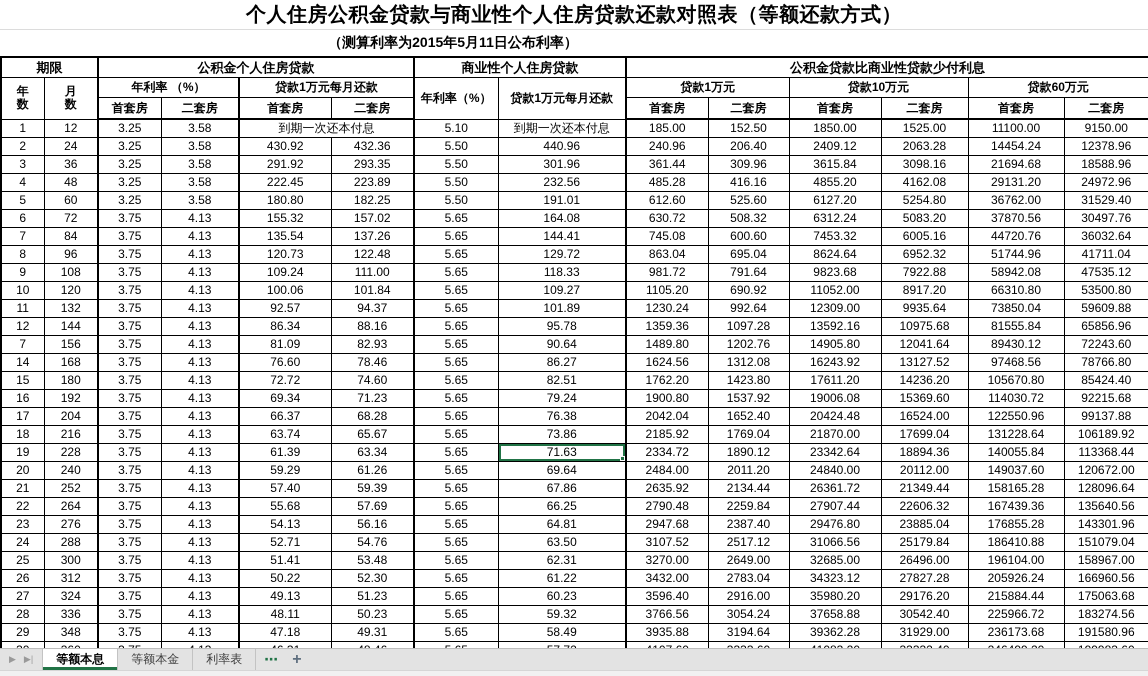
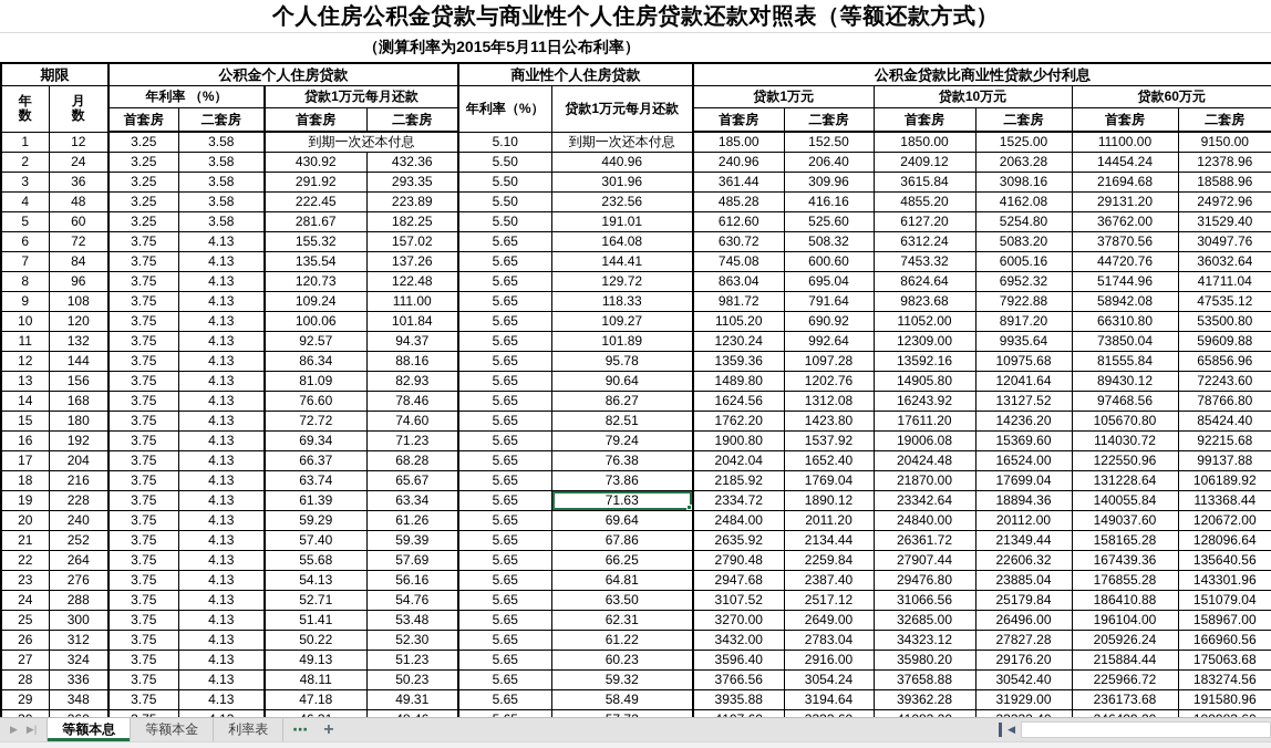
  个人住房公积金贷款与商业性个人住房贷款还款对照表（等额还款方式）
  （测算利率为2015年5月11日公布利率）
  期限	公积金个人住房贷款	商业性个人住房贷款	公积金贷款比商业性贷款少付利息
  年数	月数	年利率 （%）	贷款1万元每月还款	年利率（%）	贷款1万元每月还款	贷款1万元	贷款10万元	贷款60万元
  首套房	二套房	首套房	二套房	首套房	二套房	首套房	二套房	首套房	二套房
  1	12	3.25	3.58	到期一次还本付息	5.10	到期一次还本付息	185.00	152.50	1850.00	1525.00	11100.00	9150.00
  2	24	3.25	3.58	430.92	432.36	5.50	440.96	240.96	206.40	2409.12	2063.28	14454.24	12378.96
  3	36	3.25	3.58	291.92	293.35	5.50	301.96	361.44	309.96	3615.84	3098.16	21694.68	18588.96
  4	48	3.25	3.58	222.45	223.89	5.50	232.56	485.28	416.16	4855.20	4162.08	29131.20	24972.96
- 5	60	3.25	3.58	180.80	182.25	5.50	191.01	612.60	525.60	6127.20	5254.80	36762.00	31529.40
+ 5	60	3.25	3.58	281.67	182.25	5.50	191.01	612.60	525.60	6127.20	5254.80	36762.00	31529.40
  6	72	3.75	4.13	155.32	157.02	5.65	164.08	630.72	508.32	6312.24	5083.20	37870.56	30497.76
  7	84	3.75	4.13	135.54	137.26	5.65	144.41	745.08	600.60	7453.32	6005.16	44720.76	36032.64
  8	96	3.75	4.13	120.73	122.48	5.65	129.72	863.04	695.04	8624.64	6952.32	51744.96	41711.04
  9	108	3.75	4.13	109.24	111.00	5.65	118.33	981.72	791.64	9823.68	7922.88	58942.08	47535.12
  10	120	3.75	4.13	100.06	101.84	5.65	109.27	1105.20	690.92	11052.00	8917.20	66310.80	53500.80
  11	132	3.75	4.13	92.57	94.37	5.65	101.89	1230.24	992.64	12309.00	9935.64	73850.04	59609.88
  12	144	3.75	4.13	86.34	88.16	5.65	95.78	1359.36	1097.28	13592.16	10975.68	81555.84	65856.96
- 7	156	3.75	4.13	81.09	82.93	5.65	90.64	1489.80	1202.76	14905.80	12041.64	89430.12	72243.60
+ 13	156	3.75	4.13	81.09	82.93	5.65	90.64	1489.80	1202.76	14905.80	12041.64	89430.12	72243.60
  14	168	3.75	4.13	76.60	78.46	5.65	86.27	1624.56	1312.08	16243.92	13127.52	97468.56	78766.80
  15	180	3.75	4.13	72.72	74.60	5.65	82.51	1762.20	1423.80	17611.20	14236.20	105670.80	85424.40
  16	192	3.75	4.13	69.34	71.23	5.65	79.24	1900.80	1537.92	19006.08	15369.60	114030.72	92215.68
  17	204	3.75	4.13	66.37	68.28	5.65	76.38	2042.04	1652.40	20424.48	16524.00	122550.96	99137.88
  18	216	3.75	4.13	63.74	65.67	5.65	73.86	2185.92	1769.04	21870.00	17699.04	131228.64	106189.92
  19	228	3.75	4.13	61.39	63.34	5.65	71.63	2334.72	1890.12	23342.64	18894.36	140055.84	113368.44
  20	240	3.75	4.13	59.29	61.26	5.65	69.64	2484.00	2011.20	24840.00	20112.00	149037.60	120672.00
  21	252	3.75	4.13	57.40	59.39	5.65	67.86	2635.92	2134.44	26361.72	21349.44	158165.28	128096.64
  22	264	3.75	4.13	55.68	57.69	5.65	66.25	2790.48	2259.84	27907.44	22606.32	167439.36	135640.56
  23	276	3.75	4.13	54.13	56.16	5.65	64.81	2947.68	2387.40	29476.80	23885.04	176855.28	143301.96
  24	288	3.75	4.13	52.71	54.76	5.65	63.50	3107.52	2517.12	31066.56	25179.84	186410.88	151079.04
  25	300	3.75	4.13	51.41	53.48	5.65	62.31	3270.00	2649.00	32685.00	26496.00	196104.00	158967.00
  26	312	3.75	4.13	50.22	52.30	5.65	61.22	3432.00	2783.04	34323.12	27827.28	205926.24	166960.56
  27	324	3.75	4.13	49.13	51.23	5.65	60.23	3596.40	2916.00	35980.20	29176.20	215884.44	175063.68
  28	336	3.75	4.13	48.11	50.23	5.65	59.32	3766.56	3054.24	37658.88	30542.40	225966.72	183274.56
  29	348	3.75	4.13	47.18	49.31	5.65	58.49	3935.88	3194.64	39362.28	31929.00	236173.68	191580.96
  ▶
  ▶|
  等额本息
  等额本金
  利率表
  ⋯
  +
+ ◀
